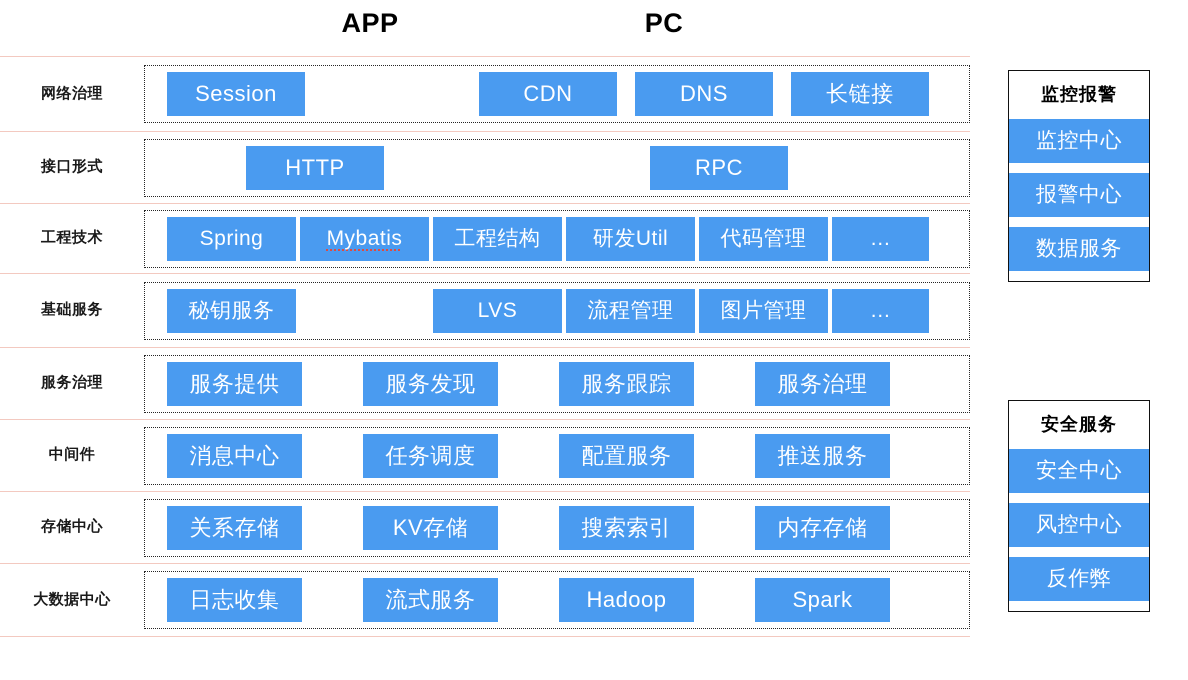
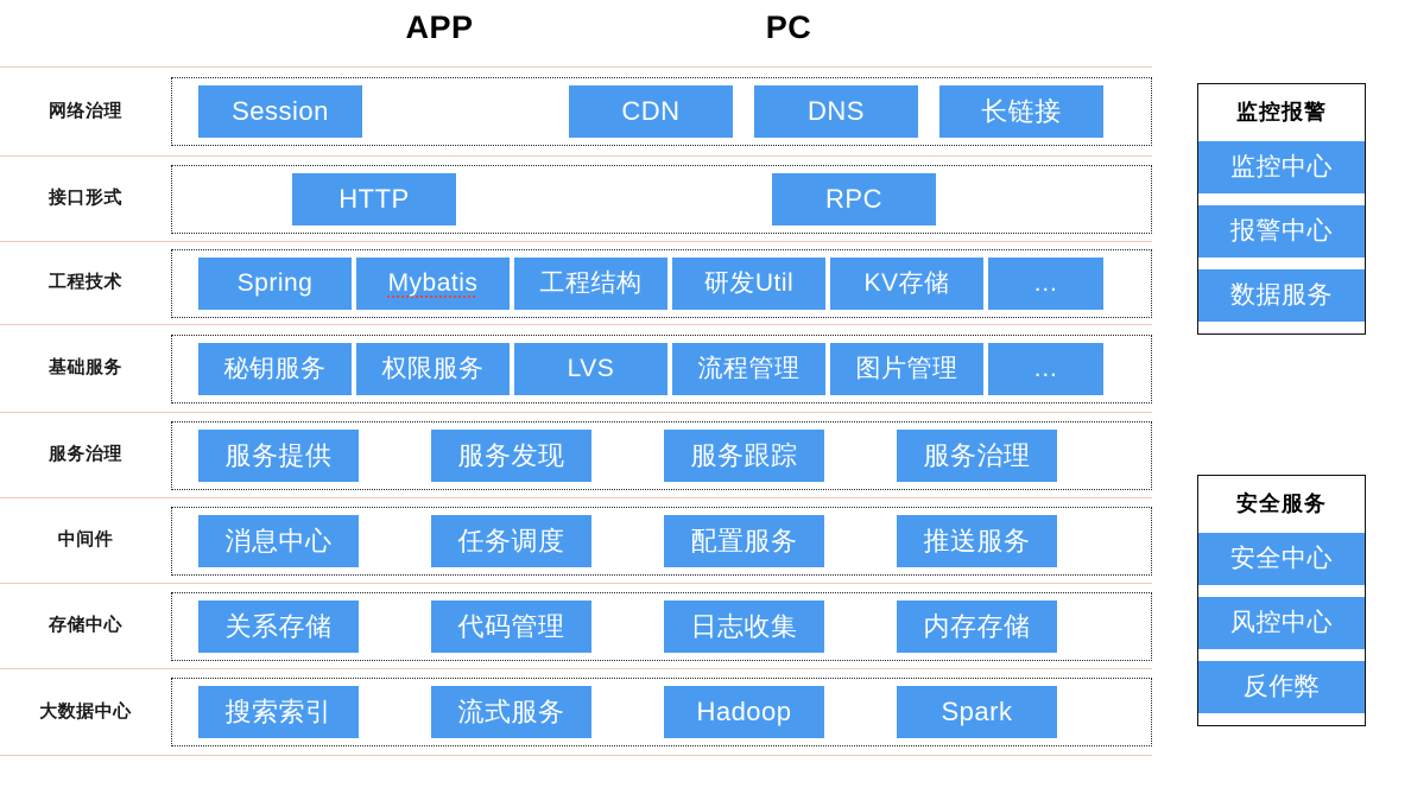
  APP
  PC
  网络治理
  Session
  CDN
  DNS
  长链接
  接口形式
  HTTP
  RPC
  工程技术
  Spring
  Mybatis
  工程结构
  研发Util
- 代码管理
+ KV存储
  …
  基础服务
  秘钥服务
+ 权限服务
  LVS
  流程管理
  图片管理
  …
  服务治理
  服务提供
  服务发现
  服务跟踪
  服务治理
  中间件
  消息中心
  任务调度
  配置服务
  推送服务
  存储中心
  关系存储
- KV存储
+ 代码管理
- 搜索索引
+ 日志收集
  内存存储
  大数据中心
- 日志收集
+ 搜索索引
  流式服务
  Hadoop
  Spark
  监控报警
  监控中心
  报警中心
  数据服务
  安全服务
  安全中心
  风控中心
  反作弊
